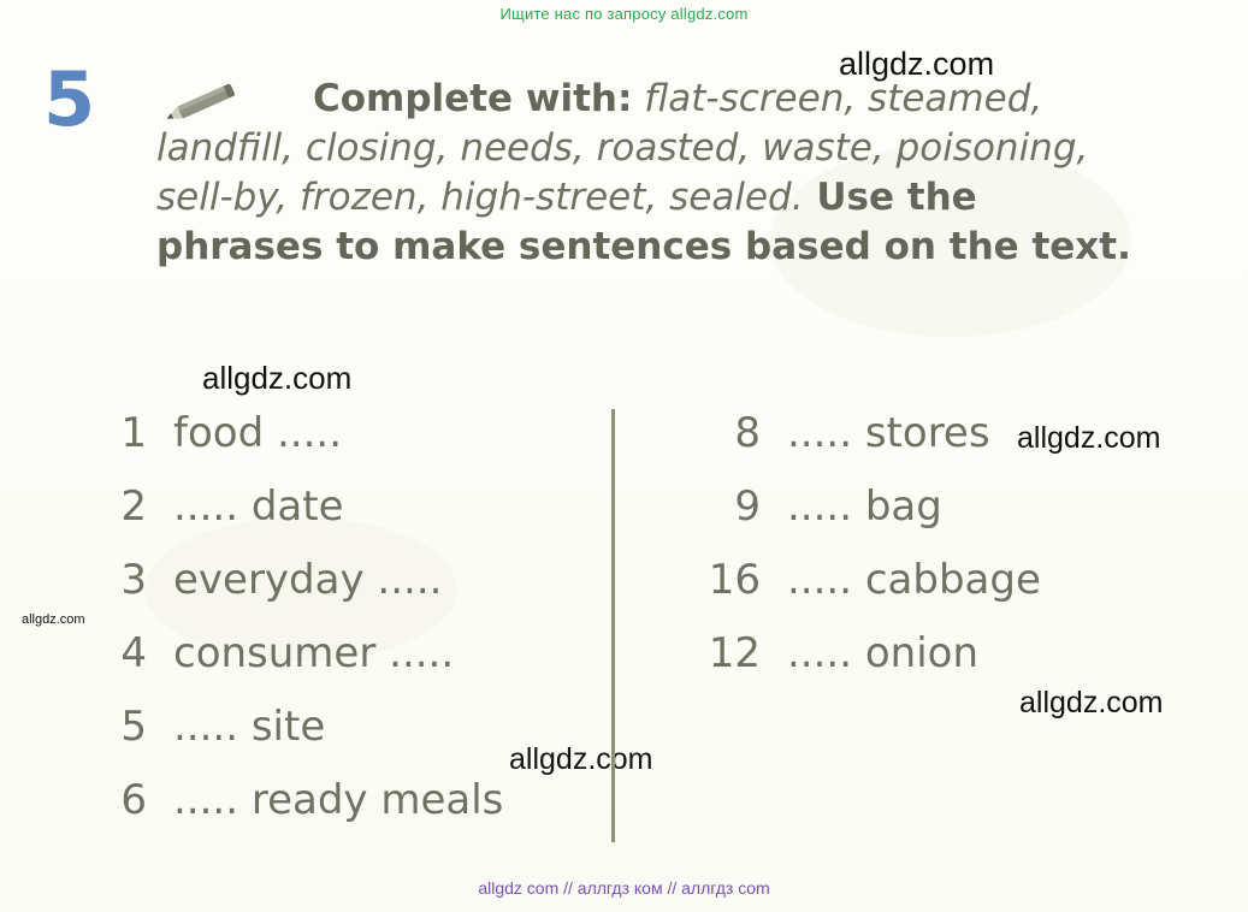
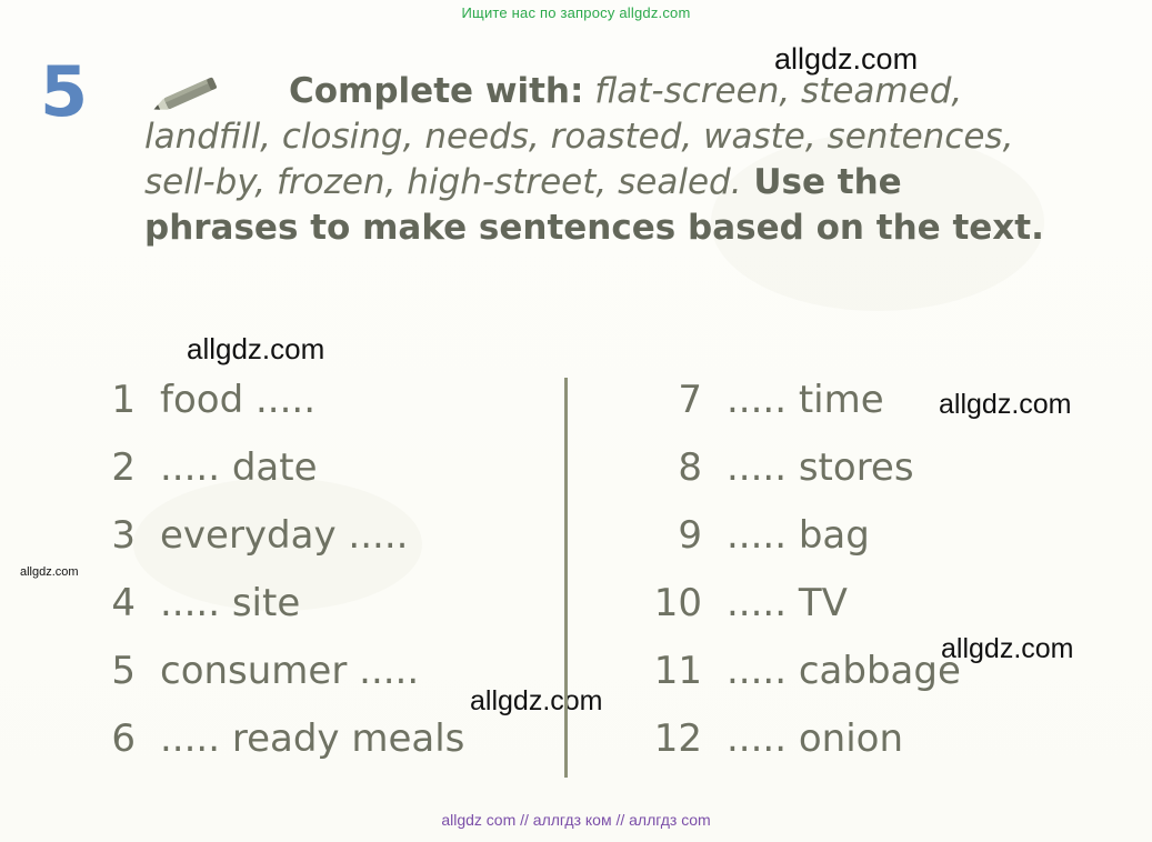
  Ищите нас по запросу allgdz.com
  allgdz.com
  allgdz.com
  allgdz.com
  allgdz.com
  allgdz.com
  allgdz.com
  5
  Complete with: flat-screen, steamed,
- landfill, closing, needs, roasted, waste, poisoning,
+ landfill, closing, needs, roasted, waste, sentences,
  sell-by, frozen, high-street, sealed. Use the
  phrases to make sentences based on the text.
  1
  food .....
  2
  ..... date
  3
  everyday .....
  4
- consumer .....
+ ..... site
  5
- ..... site
+ consumer .....
  6
  ..... ready meals
+ 7
+ ..... time
  8
  ..... stores
  9
  ..... bag
+ 10
+ ..... TV
- 16
+ 11
  ..... cabbage
  12
  ..... onion
  allgdz com // аллгдз ком // аллгдз com
